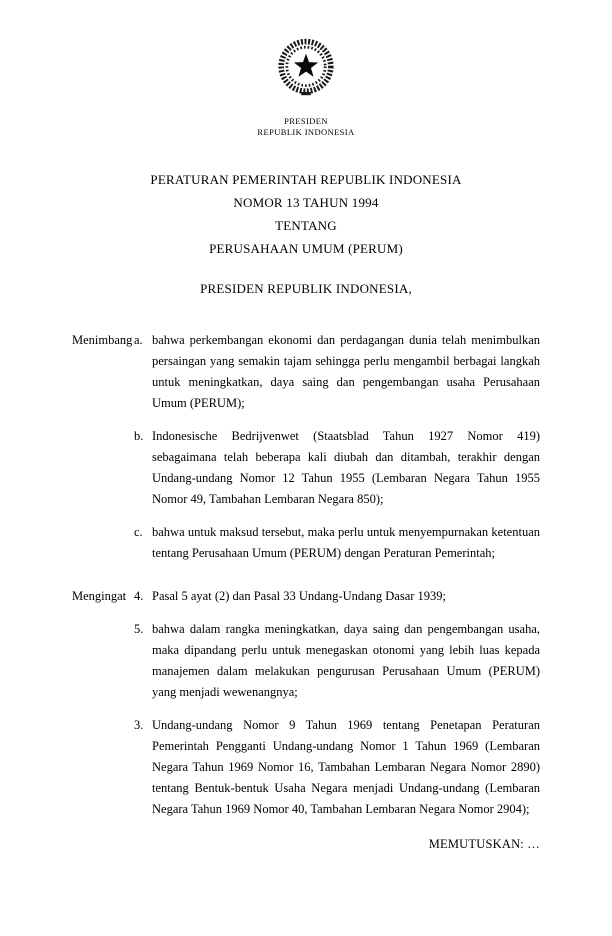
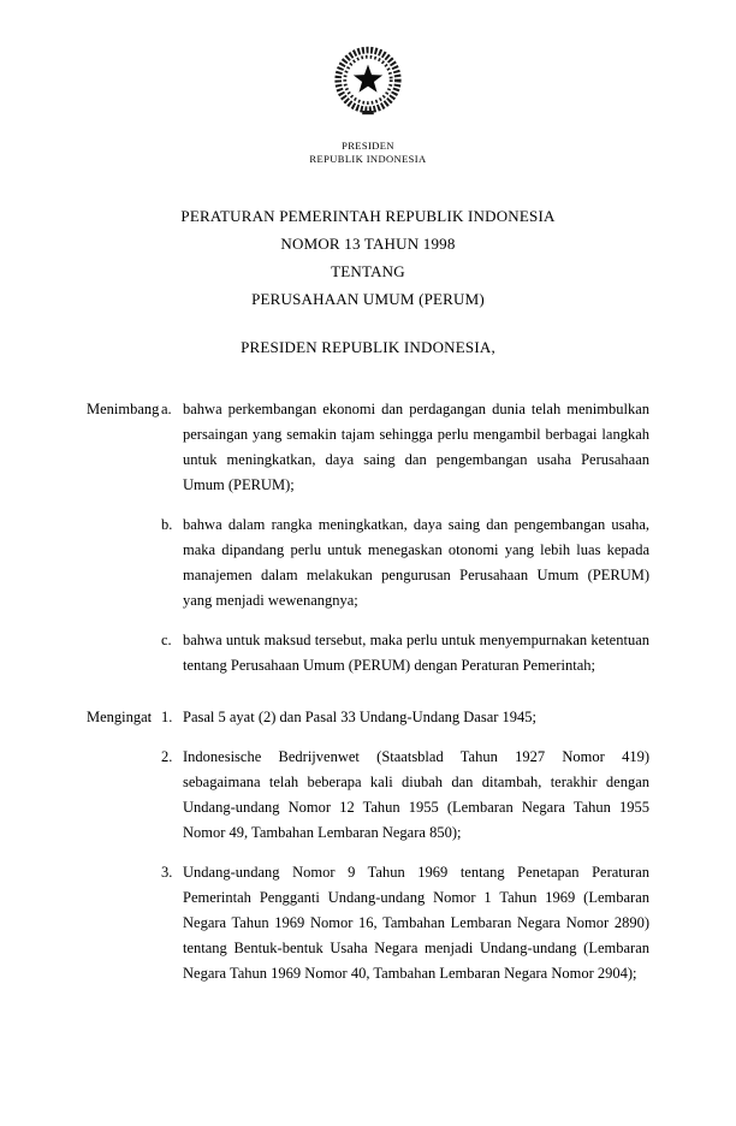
  PRESIDEN
  REPUBLIK INDONESIA
  PERATURAN PEMERINTAH REPUBLIK INDONESIA
- NOMOR 13 TAHUN 1994
+ NOMOR 13 TAHUN 1998
  TENTANG
  PERUSAHAAN UMUM (PERUM)
  PRESIDEN REPUBLIK INDONESIA,
  :
  a.
  bahwa perkembangan ekonomi dan perdagangan dunia telah menimbulkan persaingan yang semakin tajam sehingga perlu mengambil berbagai langkah untuk meningkatkan, daya saing dan pengembangan usaha Perusahaan Umum (PERUM);
  b.
- Indonesische Bedrijvenwet (Staatsblad Tahun 1927 Nomor 419) sebagaimana telah beberapa kali diubah dan ditambah, terakhir dengan Undang-undang Nomor 12 Tahun 1955 (Lembaran Negara Tahun 1955 Nomor 49, Tambahan Lembaran Negara 850);
+ bahwa dalam rangka meningkatkan, daya saing dan pengembangan usaha, maka dipandang perlu untuk menegaskan otonomi yang lebih luas kepada manajemen dalam melakukan pengurusan Perusahaan Umum (PERUM) yang menjadi wewenangnya;
  c.
  bahwa untuk maksud tersebut, maka perlu untuk menyempurnakan ketentuan tentang Perusahaan Umum (PERUM) dengan Peraturan Pemerintah;
  Menging
  :
- 4.
+ 1.
- Pasal 5 ayat (2) dan Pasal 33 Undang-Undang Dasar 1939;
+ Pasal 5 ayat (2) dan Pasal 33 Undang-Undang Dasar 1945;
- 5.
+ 2.
- bahwa dalam rangka meningkatkan, daya saing dan pengembangan usaha, maka dipandang perlu untuk menegaskan otonomi yang lebih luas kepada manajemen dalam melakukan pengurusan Perusahaan Umum (PERUM) yang menjadi wewenangnya;
+ Indonesische Bedrijvenwet (Staatsblad Tahun 1927 Nomor 419) sebagaimana telah beberapa kali diubah dan ditambah, terakhir dengan Undang-undang Nomor 12 Tahun 1955 (Lembaran Negara Tahun 1955 Nomor 49, Tambahan Lembaran Negara 850);
  3.
  Undang-undang Nomor 9 Tahun 1969 tentang Penetapan Peraturan Pemerintah Pengganti Undang-undang Nomor 1 Tahun 1969 (Lembaran Negara Tahun 1969 Nomor 16, Tambahan Lembaran Negara Nomor 2890) tentang Bentuk-bentuk Usaha Negara menjadi Undang-undang (Lembaran Negara Tahun 1969 Nomor 40, Tambahan Lembaran Negara Nomor 2904);
- MEMUTUSKAN: …
